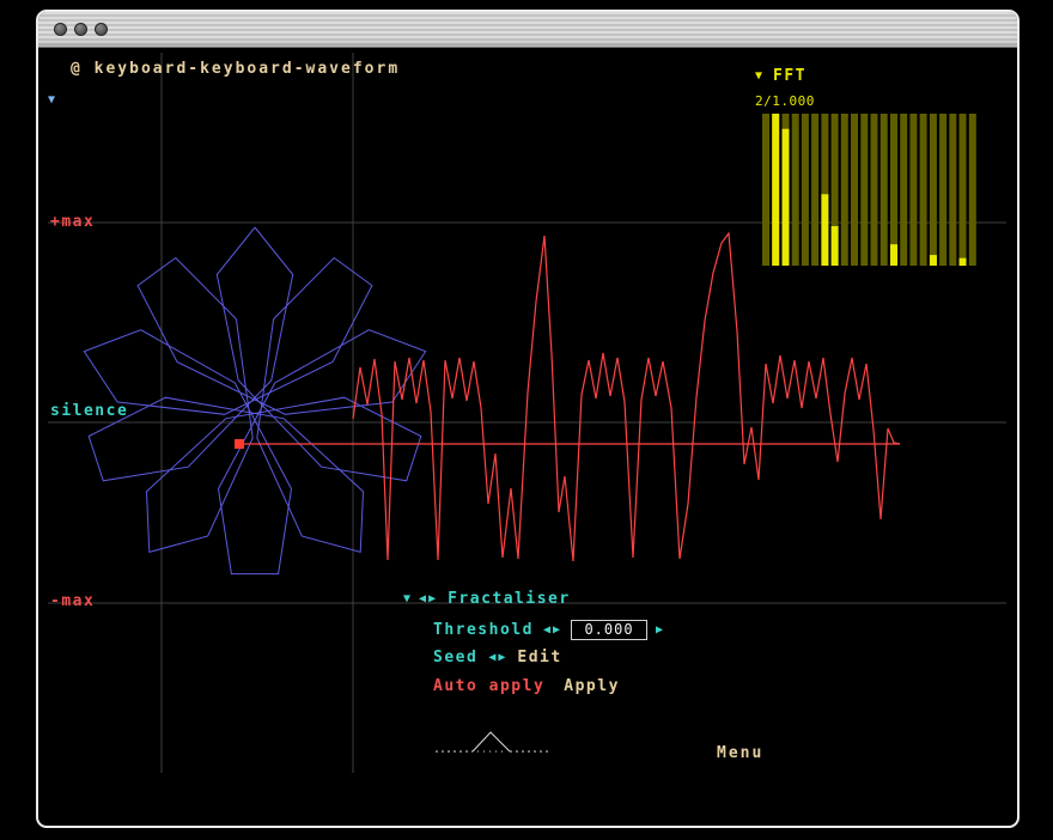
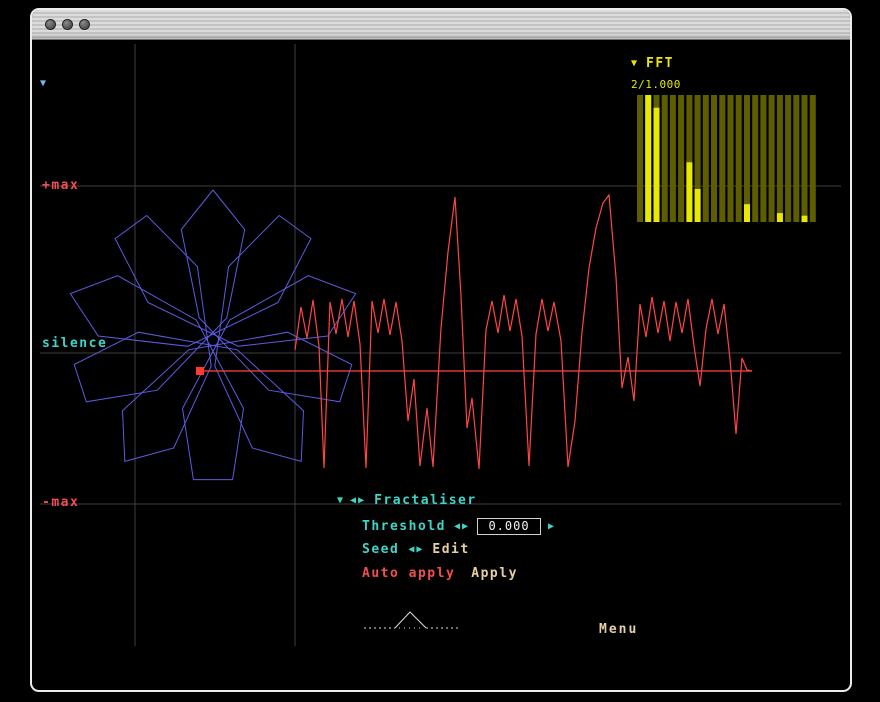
- @ keyboard-keyboard-waveform
  ▼
  ▼
  FFT
  2/1.000
  +max
  silence
  -max
  ▼
  ◀
  ▶
  Fractaliser
  Threshold
  ◀
  ▶
  0.000
  ▶
  Seed
  ◀
  ▶
  Edit
  Auto apply
  Apply
  Menu
